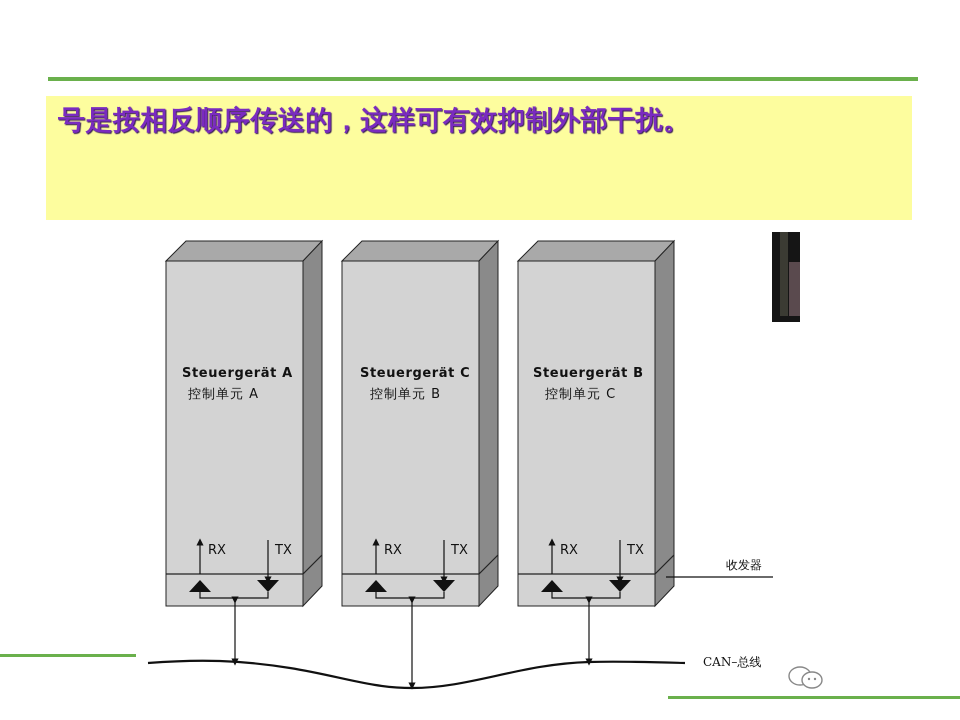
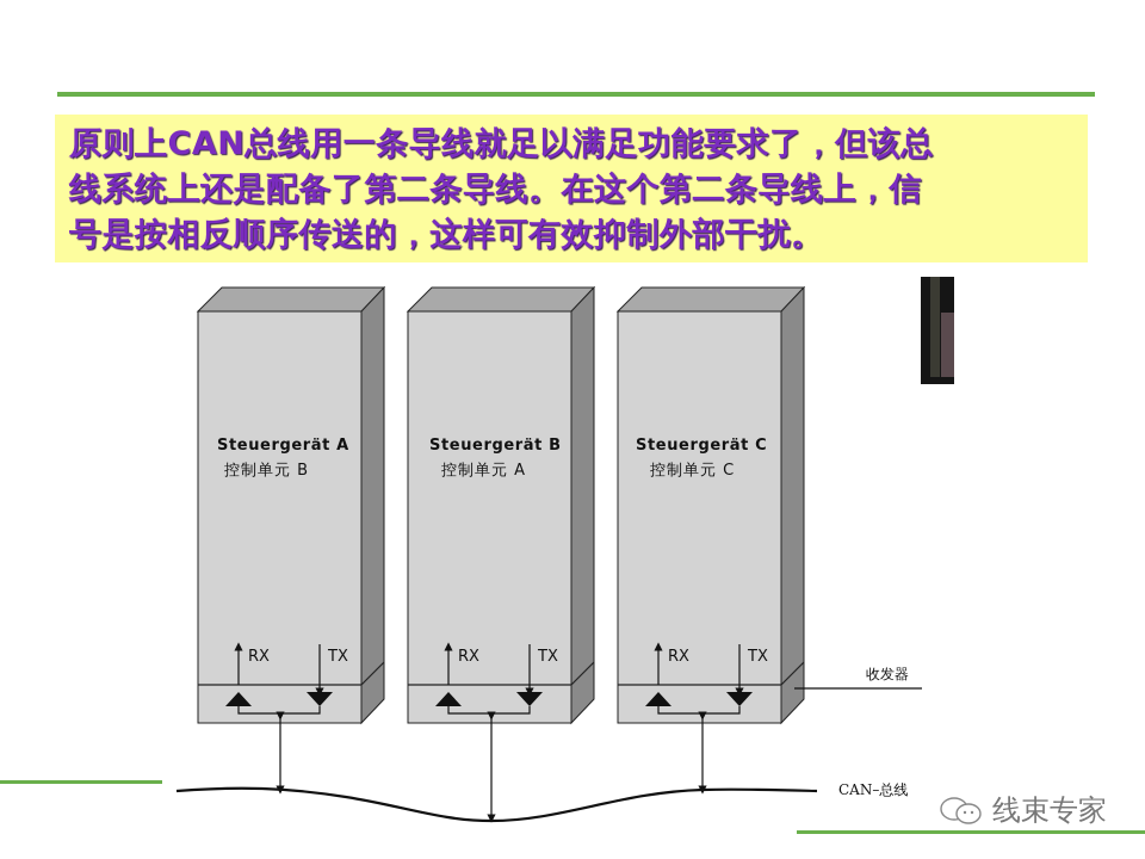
+ 原则上CAN总线用一条导线就足以满足功能要求了，但该总
+ 线系统上还是配备了第二条导线。在这个第二条导线上，信
  号是按相反顺序传送的，这样可有效抑制外部干扰。
  Steuergerät A
- 控制单元 A
+ 控制单元 B
  RX
  TX
- Steuergerät C
+ Steuergerät B
- 控制单元 B
+ 控制单元 A
  RX
  TX
- Steuergerät B
+ Steuergerät C
  控制单元 C
  RX
  TX
  收发器
  CAN–总线
+ 线束专家
